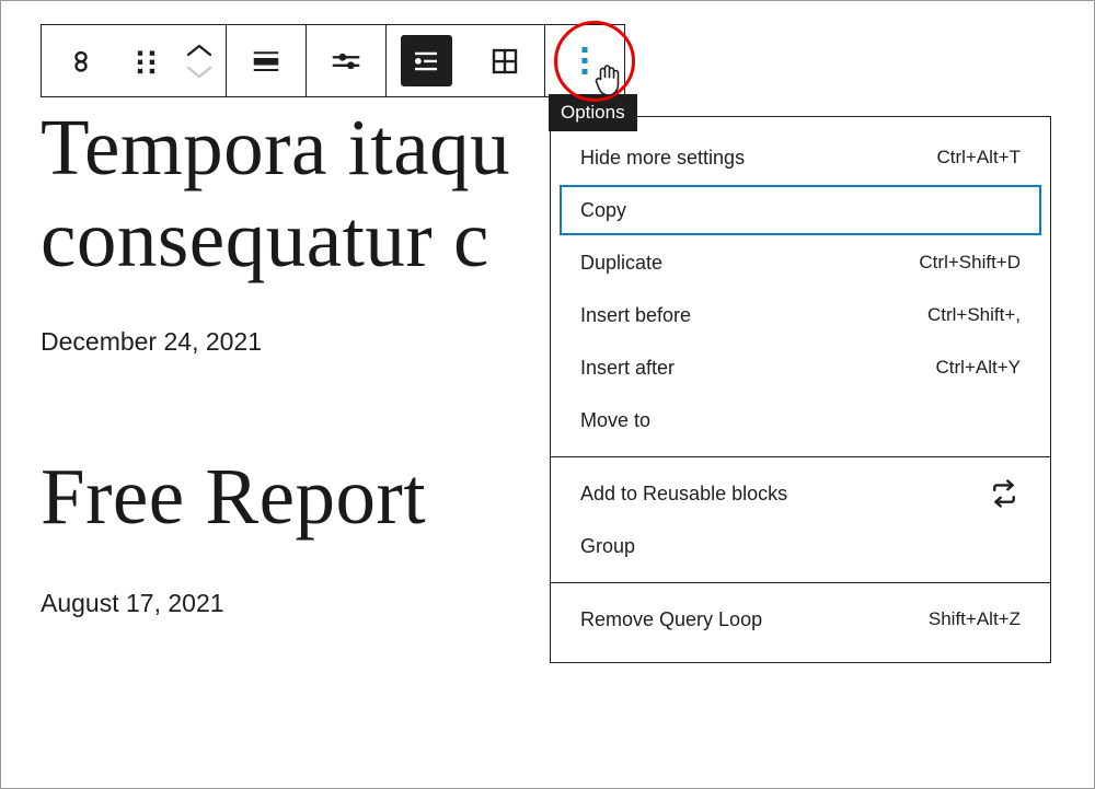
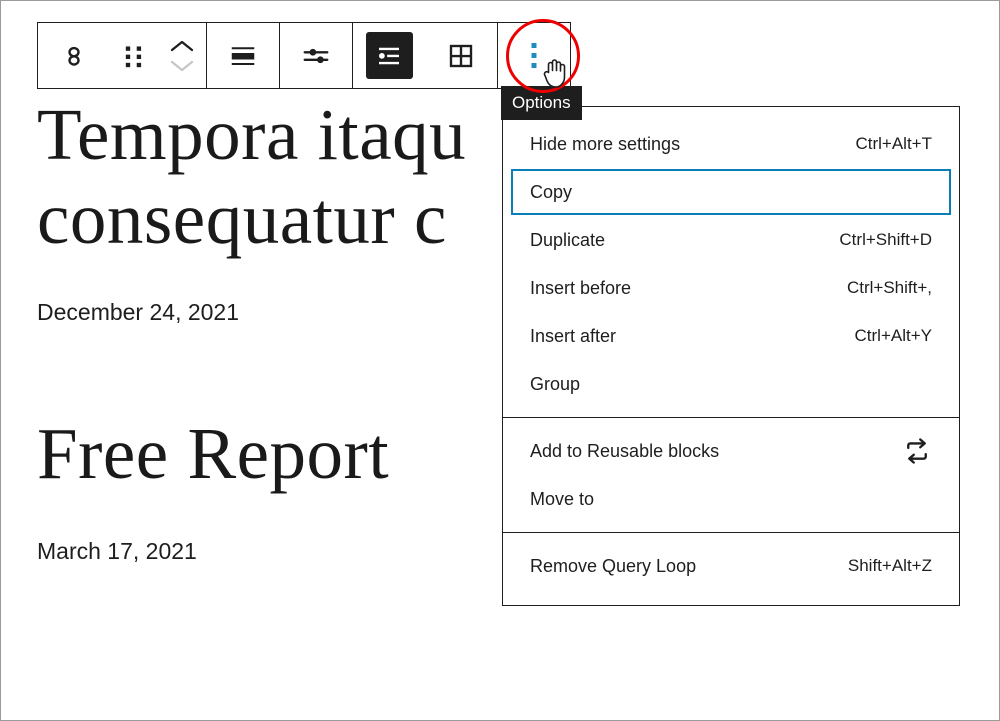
  Tempora itaqu
  consequatur c
  December 24, 2021
  Free Report
- August 17, 2021
+ March 17, 2021
  Options
  Hide more settings
  Ctrl+Alt+T
  Copy
  Duplicate
  Ctrl+Shift+D
  Insert before
  Ctrl+Shift+,
  Insert after
  Ctrl+Alt+Y
- Move to
+ Group
  Add to Reusable blocks
- Group
+ Move to
  Remove Query Loop
  Shift+Alt+Z
